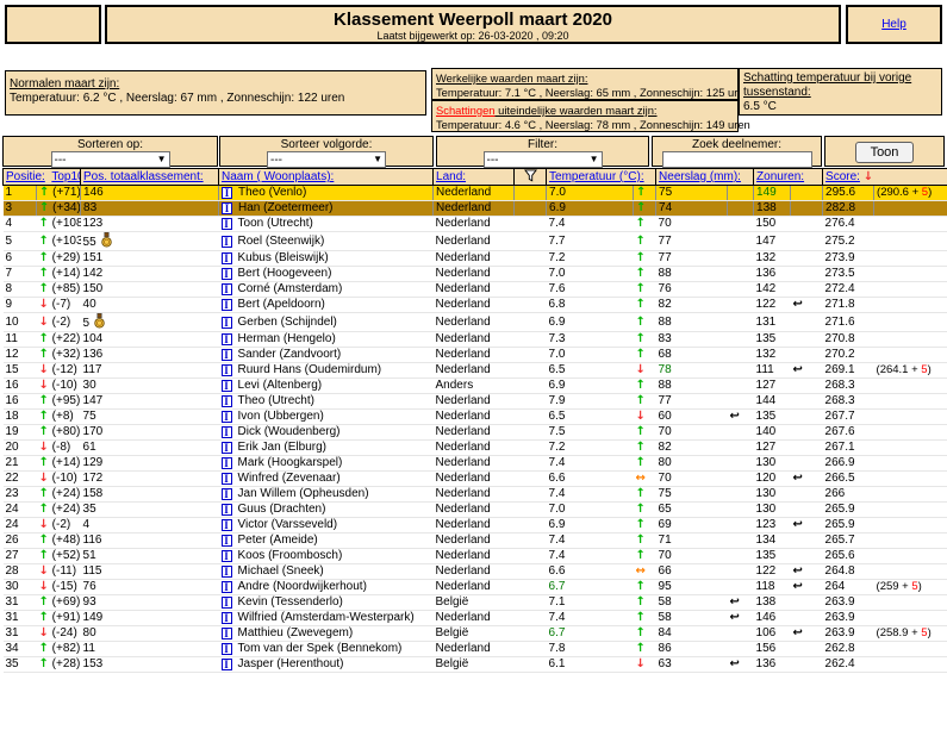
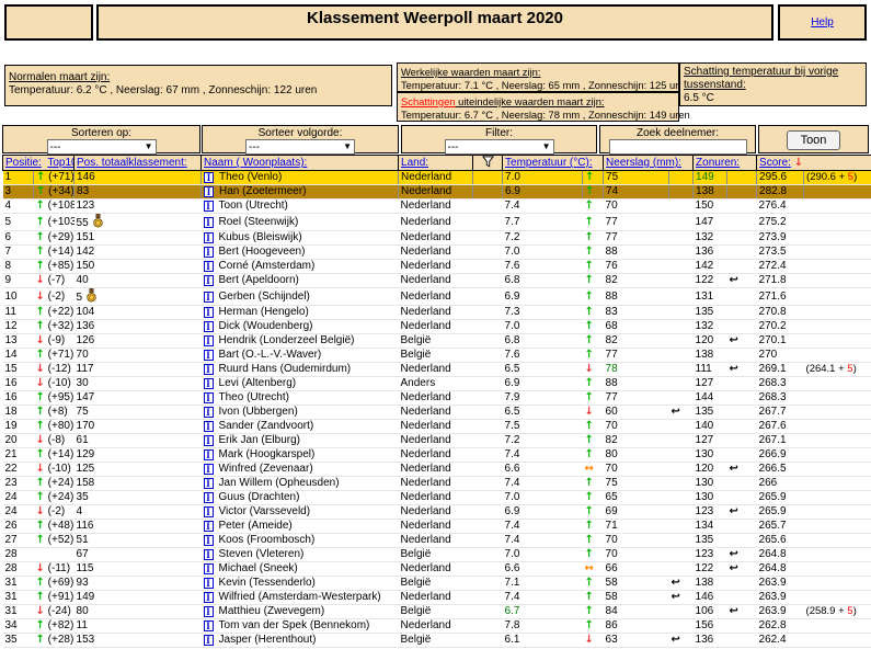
  Klassement Weerpoll maart 2020
- Laatst bijgewerkt op: 26-03-2020 , 09:20
  Help
  Normalen maart zijn:
  Temperatuur: 6.2 °C , Neerslag: 67 mm , Zonneschijn: 122 uren
  Werkelijke waarden maart zijn:
  Temperatuur: 7.1 °C , Neerslag: 65 mm , Zonneschijn: 125 ur
  Schattingen uiteindelijke waarden maart zijn:
- Temperatuur: 4.6 °C , Neerslag: 78 mm , Zonneschijn: 149 uren
+ Temperatuur: 6.7 °C , Neerslag: 78 mm , Zonneschijn: 149 uren
  Schatting temperatuur bij vorige tussenstand:
  6.5 °C
  Sorteren op:
  ---
  Sorteer volgorde:
  ---
  Filter:
  ---
  Zoek deelnemer:
  Toon
  Positie: Top1	Pos. totaalklassement:	Naam ( Woonplaats):	Land:		Temperatuur (°C):	Neerslag (mm):	Zonuren:	Score: ↓
  1	↑ (+71)	146	I Theo (Venlo)	Nederland		7.0	↑	75		149		295.6	(290.6 + 5)
  3	↑ (+34)	83	I Han (Zoetermeer)	Nederland		6.9	↑	74		138		282.8
  4	↑ (+108	123	I Toon (Utrecht)	Nederland		7.4	↑	70		150		276.4
  5	↑ (+103	55	I Roel (Steenwijk)	Nederland		7.7	↑	77		147		275.2
  6	↑ (+29)	151	I Kubus (Bleiswijk)	Nederland		7.2	↑	77		132		273.9
  7	↑ (+14)	142	I Bert (Hoogeveen)	Nederland		7.0	↑	88		136		273.5
  8	↑ (+85)	150	I Corné (Amsterdam)	Nederland		7.6	↑	76		142		272.4
  9	↓ (-7)	40	I Bert (Apeldoorn)	Nederland		6.8	↑	82		122	↩	271.8
  10	↓ (-2)	5	I Gerben (Schijndel)	Nederland		6.9	↑	88		131		271.6
  11	↑ (+22)	104	I Herman (Hengelo)	Nederland		7.3	↑	83		135		270.8
- 12	↑ (+32)	136	I Sander (Zandvoort)	Nederland		7.0	↑	68		132		270.2
+ 12	↑ (+32)	136	I Dick (Woudenberg)	Nederland		7.0	↑	68		132		270.2
+ 13	↓ (-9)	126	I Hendrik (Londerzeel België)	België		6.8	↑	82		120	↩	270.1
+ 14	↑ (+71)	70	I Bart (O.-L.-V.-Waver)	België		7.6	↑	77		138		270
  15	↓ (-12)	117	I Ruurd Hans (Oudemirdum)	Nederland		6.5	↓	78		111	↩	269.1	(264.1 + 5)
  16	↓ (-10)	30	I Levi (Altenberg)	Anders		6.9	↑	88		127		268.3
  16	↑ (+95)	147	I Theo (Utrecht)	Nederland		7.9	↑	77		144		268.3
  18	↑ (+8)	75	I Ivon (Ubbergen)	Nederland		6.5	↓	60	↩	135		267.7
- 19	↑ (+80)	170	I Dick (Woudenberg)	Nederland		7.5	↑	70		140		267.6
+ 19	↑ (+80)	170	I Sander (Zandvoort)	Nederland		7.5	↑	70		140		267.6
  20	↓ (-8)	61	I Erik Jan (Elburg)	Nederland		7.2	↑	82		127		267.1
  21	↑ (+14)	129	I Mark (Hoogkarspel)	Nederland		7.4	↑	80		130		266.9
- 22	↓ (-10)	172	I Winfred (Zevenaar)	Nederland		6.6	↔	70		120	↩	266.5
+ 22	↓ (-10)	125	I Winfred (Zevenaar)	Nederland		6.6	↔	70		120	↩	266.5
  23	↑ (+24)	158	I Jan Willem (Opheusden)	Nederland		7.4	↑	75		130		266
  24	↑ (+24)	35	I Guus (Drachten)	Nederland		7.0	↑	65		130		265.9
  24	↓ (-2)	4	I Victor (Varsseveld)	Nederland		6.9	↑	69		123	↩	265.9
  26	↑ (+48)	116	I Peter (Ameide)	Nederland		7.4	↑	71		134		265.7
  27	↑ (+52)	51	I Koos (Froombosch)	Nederland		7.4	↑	70		135		265.6
+ 28		67	I Steven (Vleteren)	België		7.0	↑	70		123	↩	264.8
  28	↓ (-11)	115	I Michael (Sneek)	Nederland		6.6	↔	66		122	↩	264.8
- 30	↓ (-15)	76	I Andre (Noordwijkerhout)	Nederland		6.7	↑	95		118	↩	264	(259 + 5)
  31	↑ (+69)	93	I Kevin (Tessenderlo)	België		7.1	↑	58	↩	138		263.9
  31	↑ (+91)	149	I Wilfried (Amsterdam-Westerpark)	Nederland		7.4	↑	58	↩	146		263.9
  31	↓ (-24)	80	I Matthieu (Zwevegem)	België		6.7	↑	84		106	↩	263.9	(258.9 + 5)
  34	↑ (+82)	11	I Tom van der Spek (Bennekom)	Nederland		7.8	↑	86		156		262.8
  35	↑ (+28)	153	I Jasper (Herenthout)	België		6.1	↓	63	↩	136		262.4
